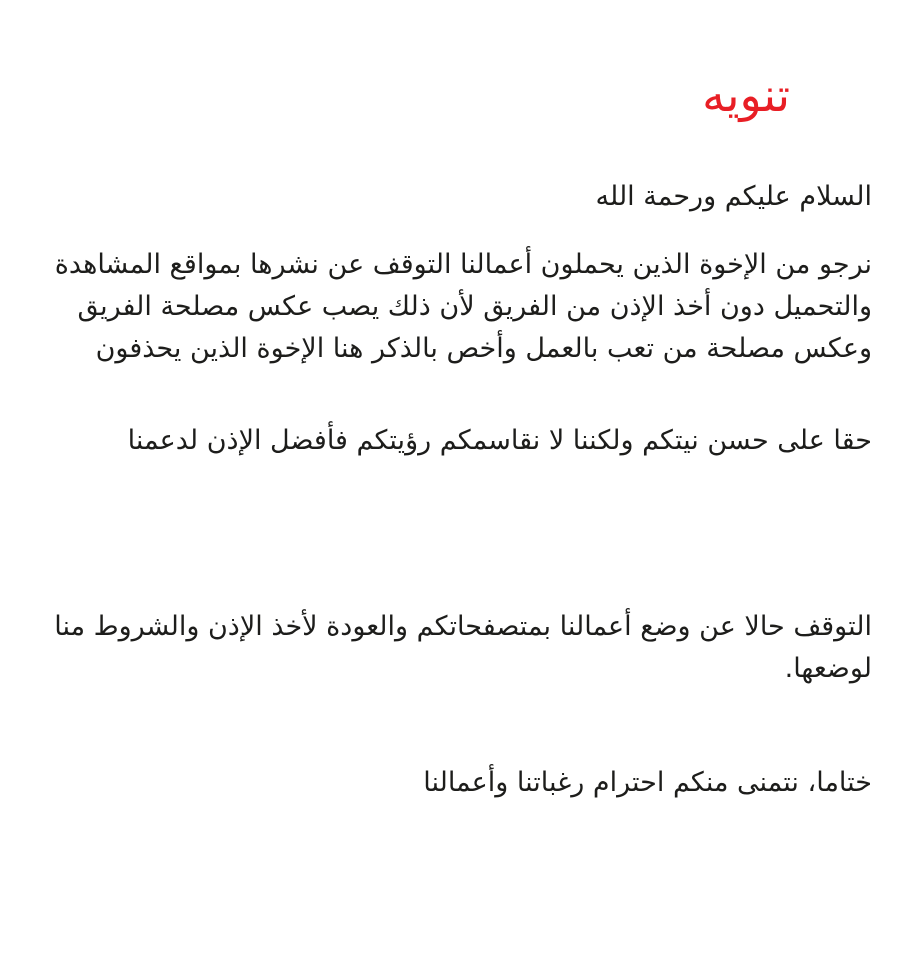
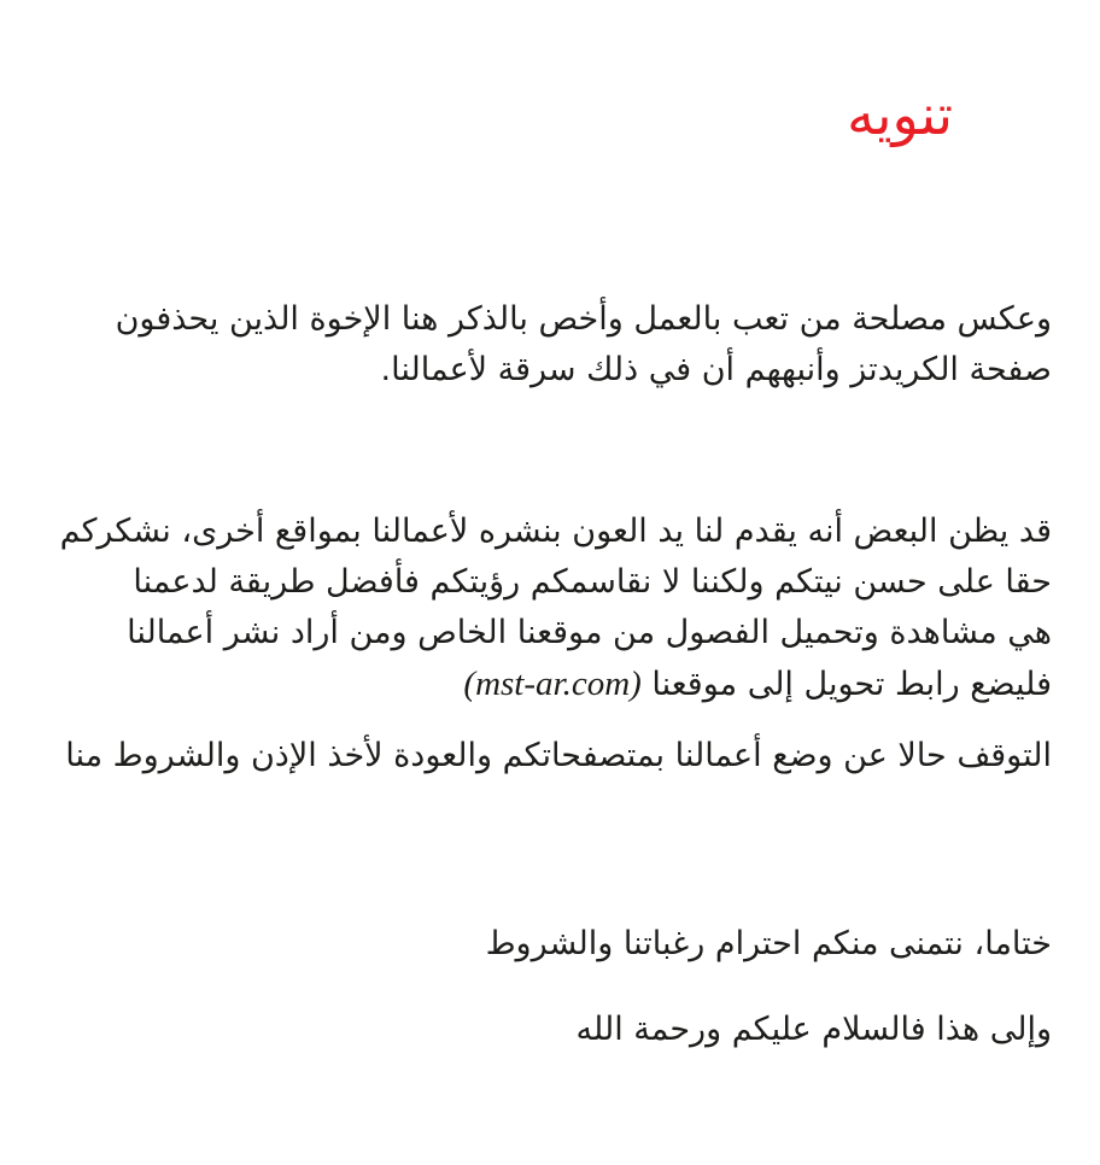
  تنويه
- السلام عليكم ورحمة الله
- نرجو من الإخوة الذين يحملون أعمالنا التوقف عن نشرها بمواقع المشاهدة
- والتحميل دون أخذ الإذن من الفريق لأن ذلك يصب عكس مصلحة الفريق
  وعكس مصلحة من تعب بالعمل وأخص بالذكر هنا الإخوة الذين يحذفون
+ صفحة الكريدتز وأنبههم أن في ذلك سرقة لأعمالنا.
+ قد يظن البعض أنه يقدم لنا يد العون بنشره لأعمالنا بمواقع أخرى، نشكركم
- حقا على حسن نيتكم ولكننا لا نقاسمكم رؤيتكم فأفضل الإذن لدعمنا
+ حقا على حسن نيتكم ولكننا لا نقاسمكم رؤيتكم فأفضل طريقة لدعمنا
+ هي مشاهدة وتحميل الفصول من موقعنا الخاص ومن أراد نشر أعمالنا
+ فليضع رابط تحويل إلى موقعنا (mst-ar.com)
  التوقف حالا عن وضع أعمالنا بمتصفحاتكم والعودة لأخذ الإذن والشروط منا
- لوضعها.
- ختاما، نتمنى منكم احترام رغباتنا وأعمالنا
+ ختاما، نتمنى منكم احترام رغباتنا والشروط
+ وإلى هذا فالسلام عليكم ورحمة الله
